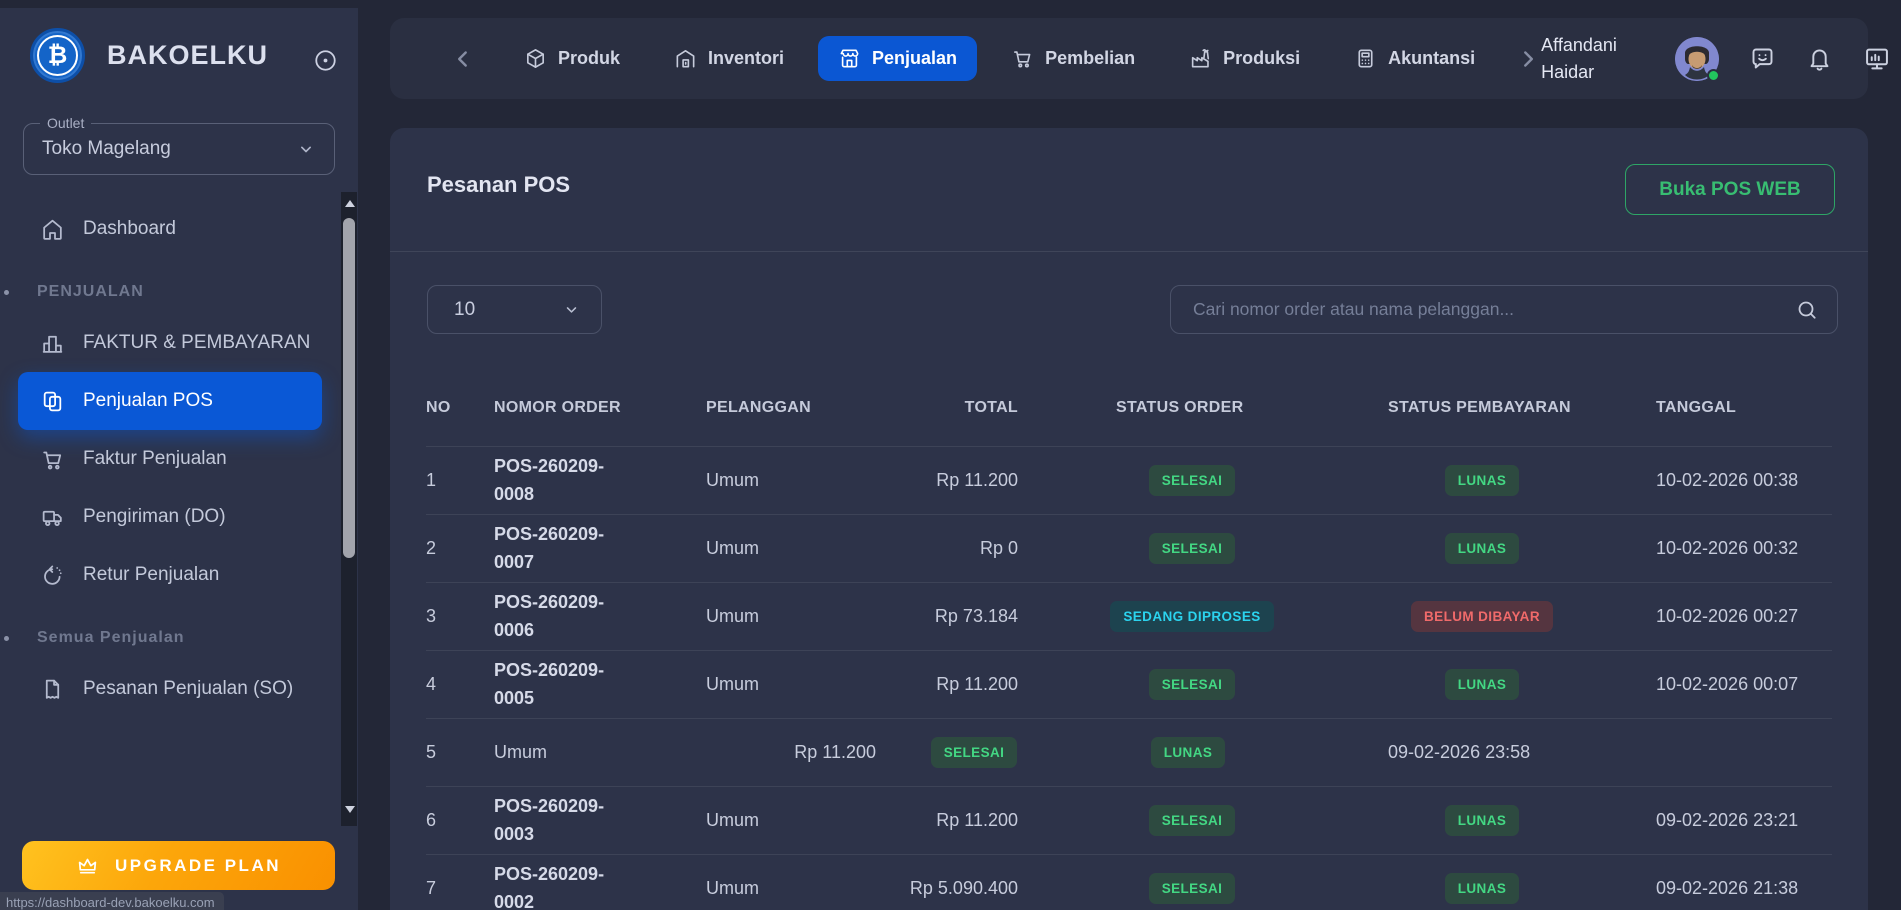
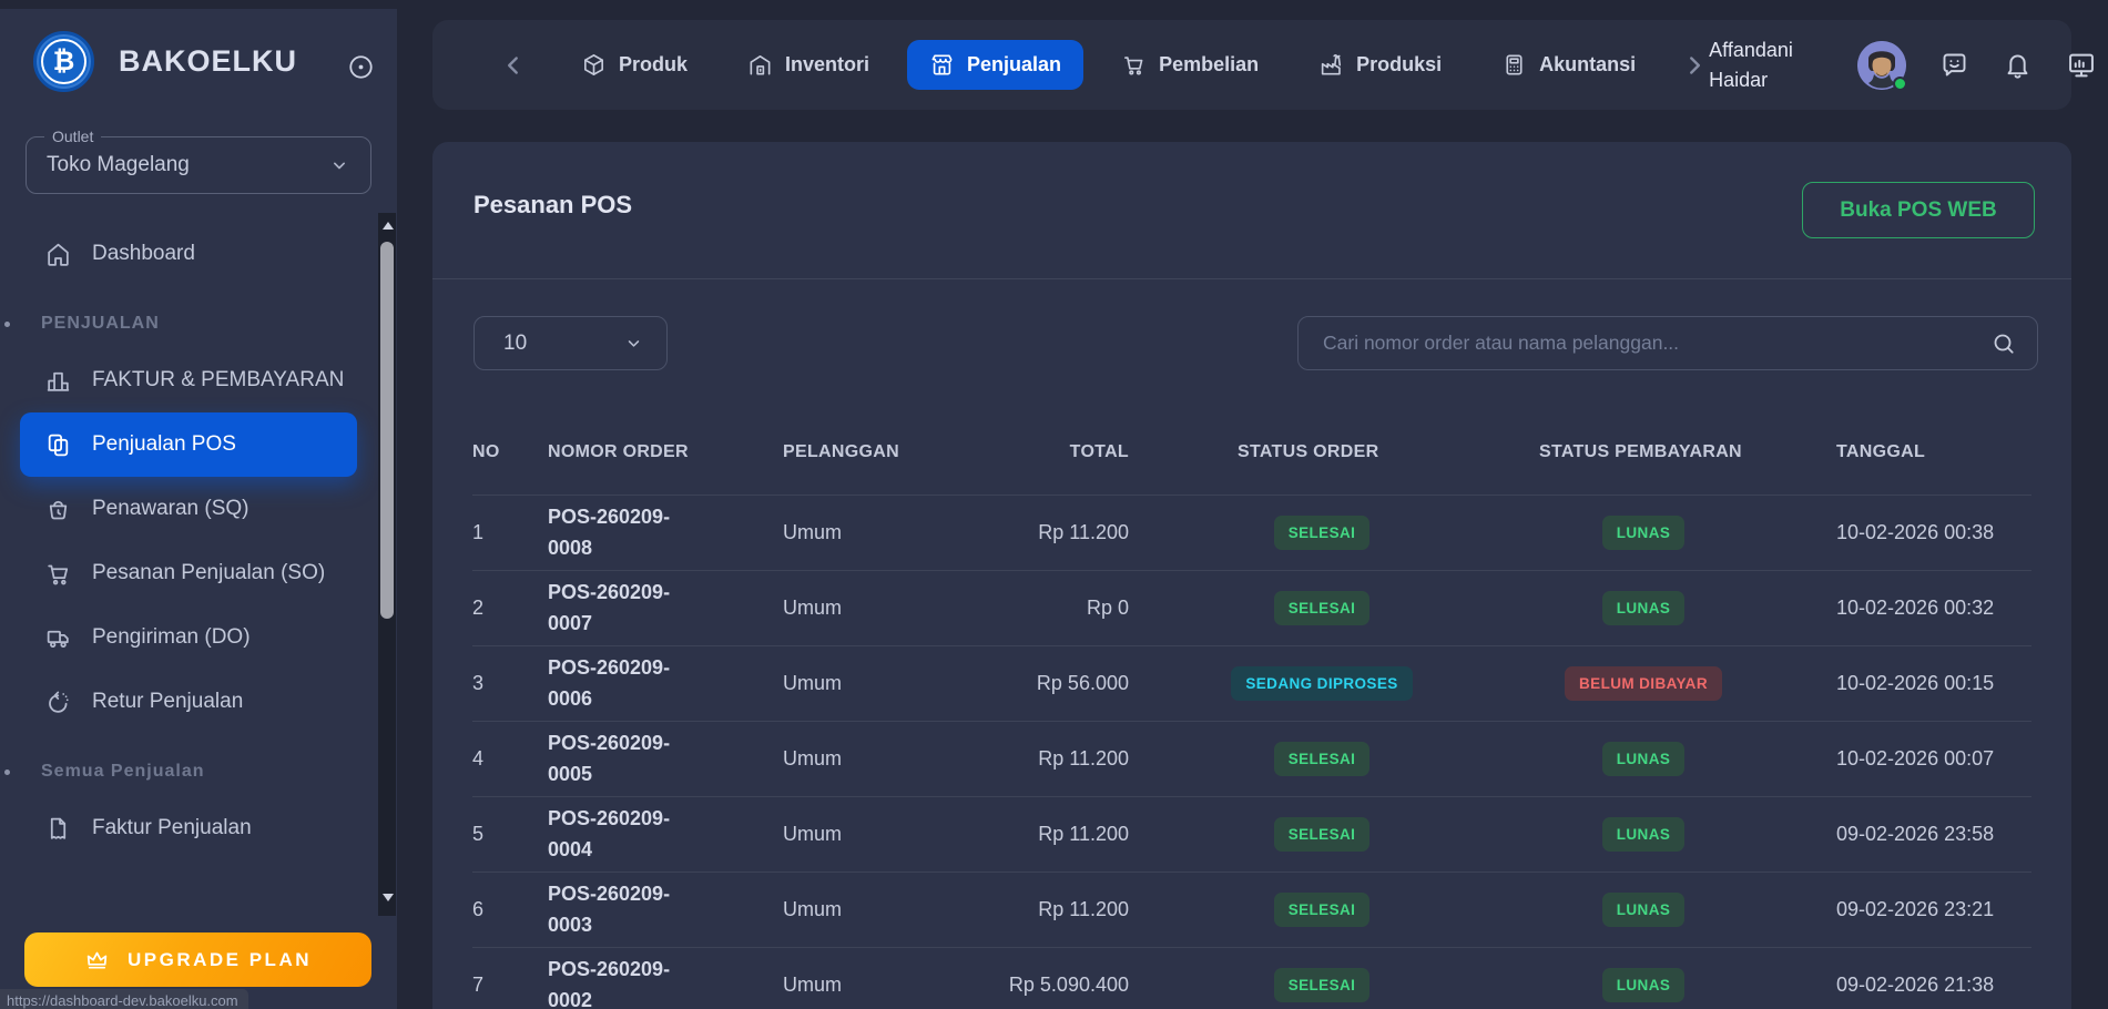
  ₿
  BAKOELKU
  Outlet
  Toko Magelang
  Dashboard
  PENJUALAN
  FAKTUR & PEMBAYARAN
  Penjualan POS
+ Penawaran (SQ)
- Faktur Penjualan
+ Pesanan Penjualan (SO)
  Pengiriman (DO)
  Retur Penjualan
  Semua Penjualan
- Pesanan Penjualan (SO)
+ Faktur Penjualan
  UPGRADE PLAN
  https://dashboard-dev.bakoelku.com
  Produk
  Inventori
  Penjualan
  Pembelian
  Produksi
  Akuntansi
  Affandani Haidar
  Pesanan POS
  Buka POS WEB
  10
  Cari nomor order atau nama pelanggan...
  NO
  NOMOR ORDER
  PELANGGAN
  TOTAL
  STATUS ORDER
  STATUS PEMBAYARAN
  TANGGAL
  1
  POS-260209-0008
  Umum
  Rp 11.200
  SELESAI
  LUNAS
  10-02-2026 00:38
  2
  POS-260209-0007
  Umum
  Rp 0
  SELESAI
  LUNAS
  10-02-2026 00:32
  3
  POS-260209-0006
  Umum
- Rp 73.184
+ Rp 56.000
  SEDANG DIPROSES
  BELUM DIBAYAR
- 10-02-2026 00:27
+ 10-02-2026 00:15
  4
  POS-260209-0005
  Umum
  Rp 11.200
  SELESAI
  LUNAS
  10-02-2026 00:07
  5
+ POS-260209-0004
  Umum
  Rp 11.200
  SELESAI
  LUNAS
  09-02-2026 23:58
  6
  POS-260209-0003
  Umum
  Rp 11.200
  SELESAI
  LUNAS
  09-02-2026 23:21
  7
  POS-260209-0002
  Umum
  Rp 5.090.400
  SELESAI
  LUNAS
  09-02-2026 21:38
